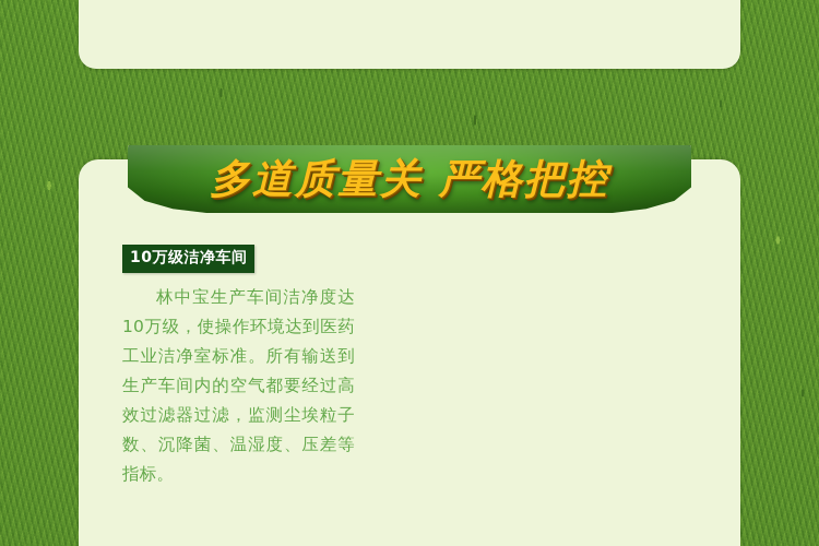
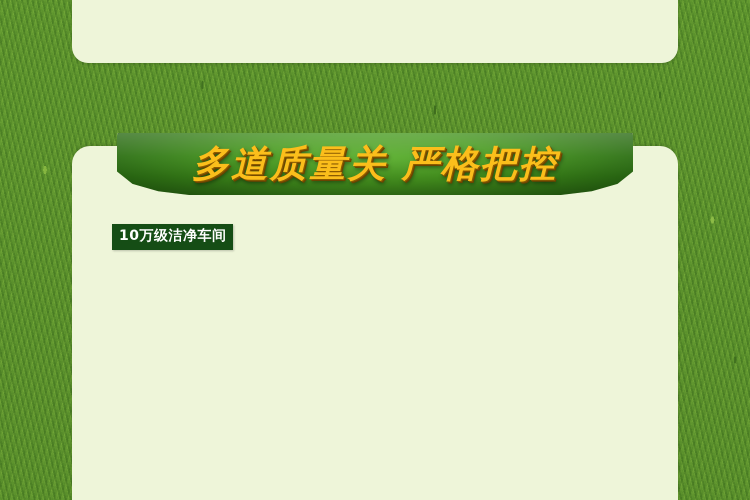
  多道质量关 严格把控
  10万级洁净车间
- 林中宝生产车间洁净度达10万级，使操作环境达到医药工业洁净室标准。所有输送到生产车间内的空气都要经过高效过滤器过滤，监测尘埃粒子数、沉降菌、温湿度、压差等指标。
